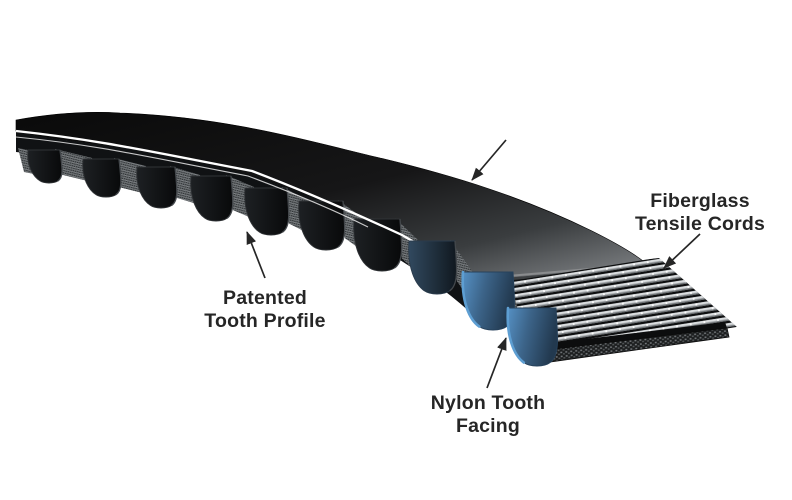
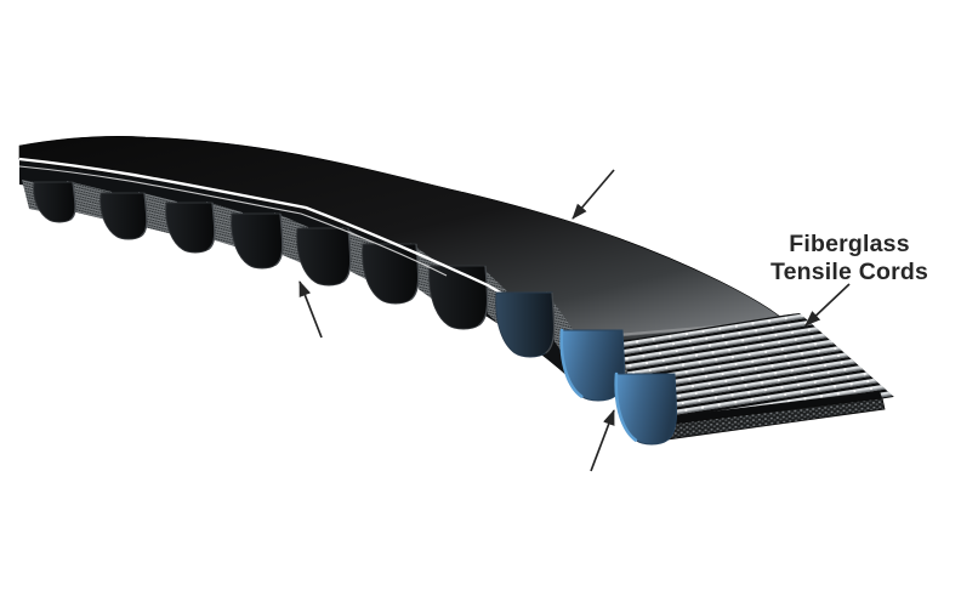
  Fiberglass
  Tensile Cords
- Patented
- Tooth Profile
- Nylon Tooth
- Facing
